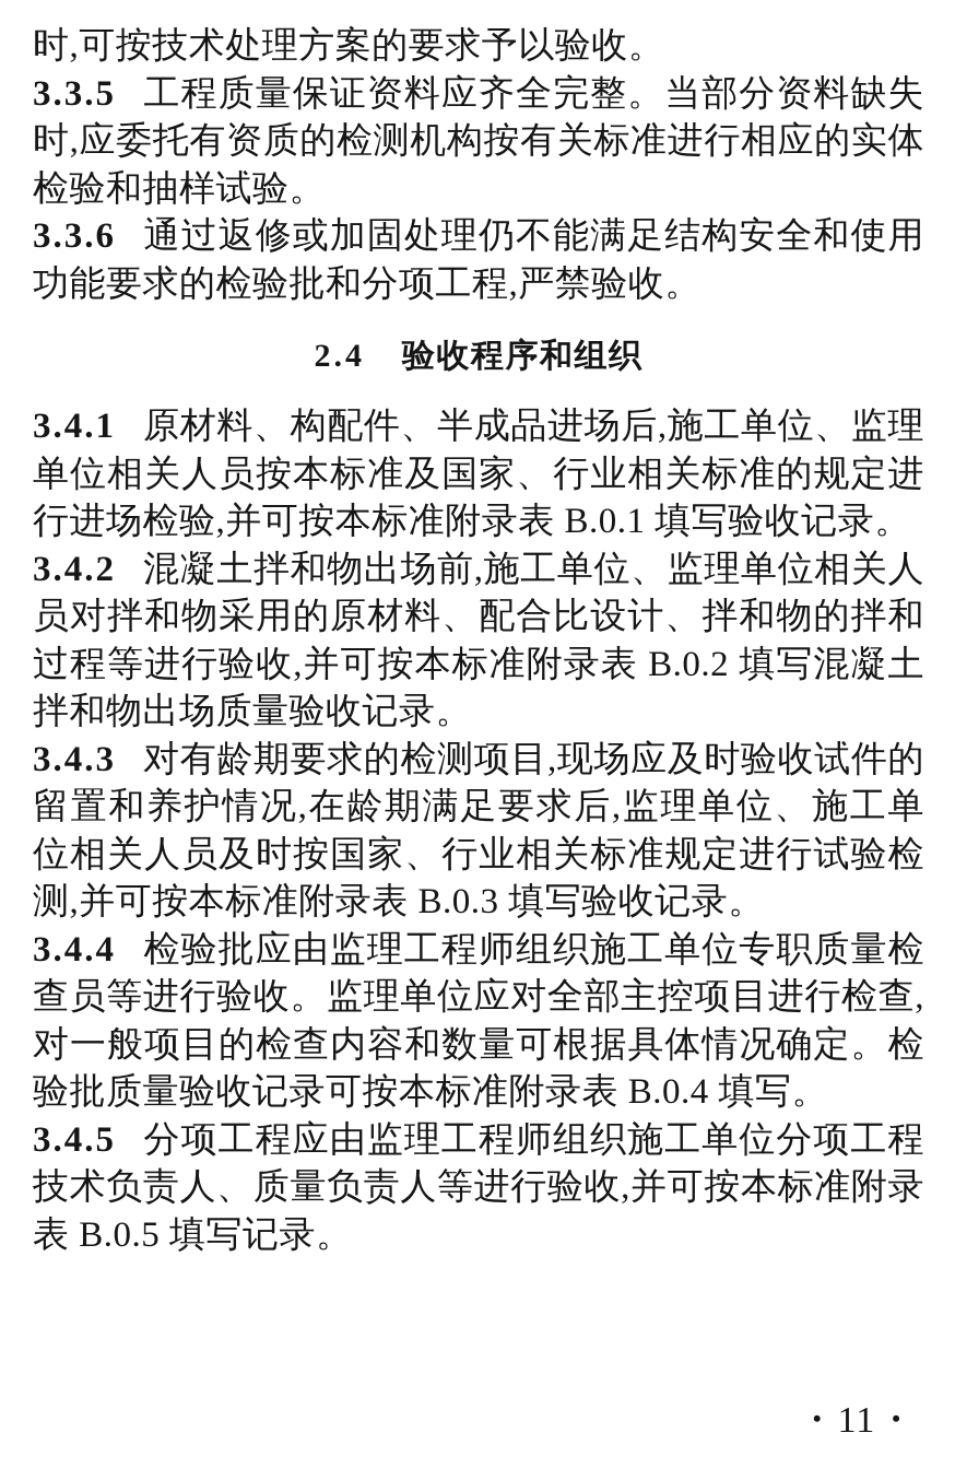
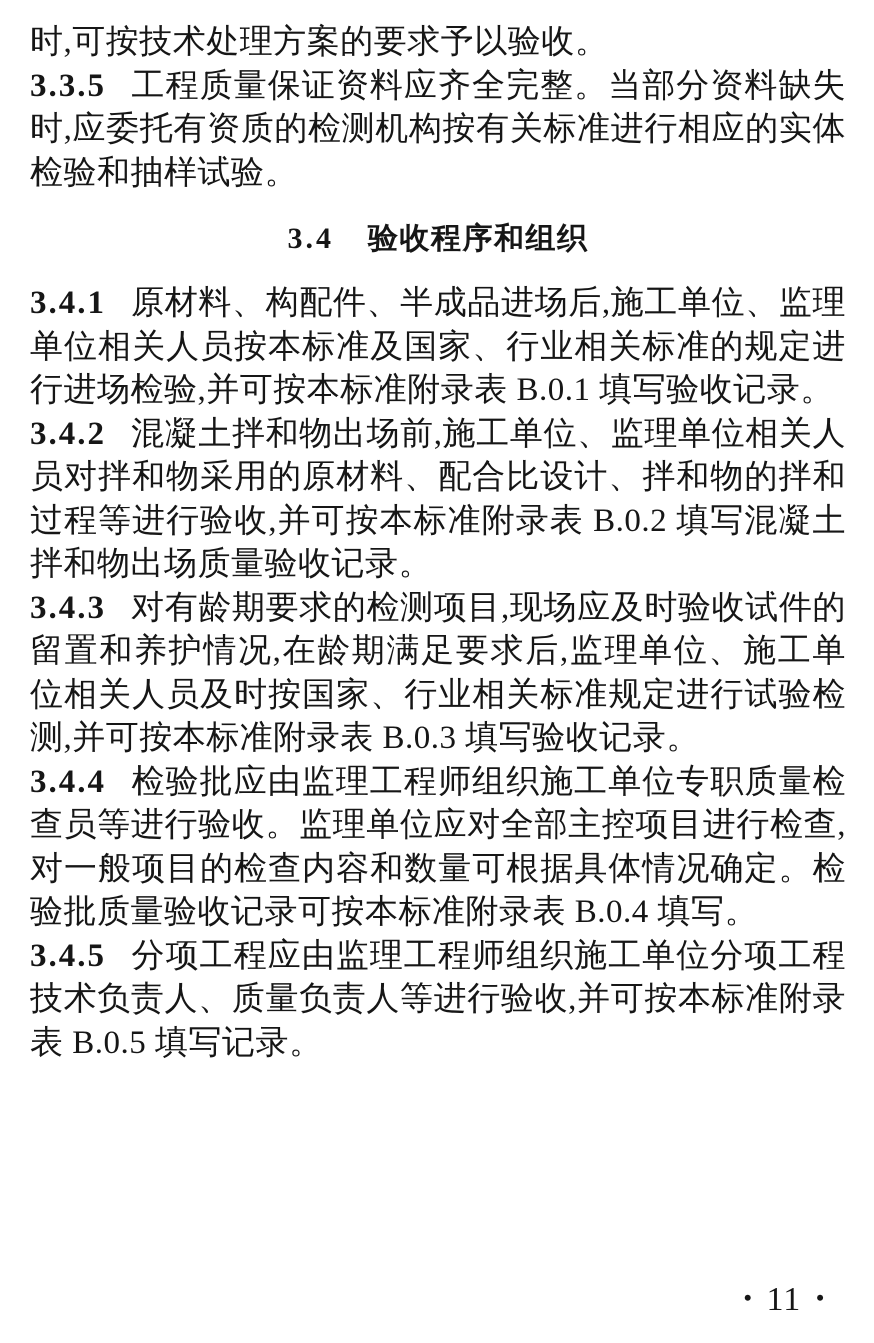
  时,可按技术处理方案的要求予以验收。
  3.3.5 工程质量保证资料应齐全完整。当部分资料缺失时,应委托有资质的检测机构按有关标准进行相应的实体检验和抽样试验。
- 3.3.6 通过返修或加固处理仍不能满足结构安全和使用功能要求的检验批和分项工程,严禁验收。
- 2.4 验收程序和组织
+ 3.4 验收程序和组织
  3.4.1 原材料、构配件、半成品进场后,施工单位、监理单位相关人员按本标准及国家、行业相关标准的规定进行进场检验,并可按本标准附录表 B.0.1 填写验收记录。
  3.4.2 混凝土拌和物出场前,施工单位、监理单位相关人员对拌和物采用的原材料、配合比设计、拌和物的拌和过程等进行验收,并可按本标准附录表 B.0.2 填写混凝土拌和物出场质量验收记录。
  3.4.3 对有龄期要求的检测项目,现场应及时验收试件的留置和养护情况,在龄期满足要求后,监理单位、施工单位相关人员及时按国家、行业相关标准规定进行试验检测,并可按本标准附录表 B.0.3 填写验收记录。
  3.4.4 检验批应由监理工程师组织施工单位专职质量检查员等进行验收。监理单位应对全部主控项目进行检查,对一般项目的检查内容和数量可根据具体情况确定。检验批质量验收记录可按本标准附录表 B.0.4 填写。
  3.4.5 分项工程应由监理工程师组织施工单位分项工程技术负责人、质量负责人等进行验收,并可按本标准附录表 B.0.5 填写记录。
  • 11 •
